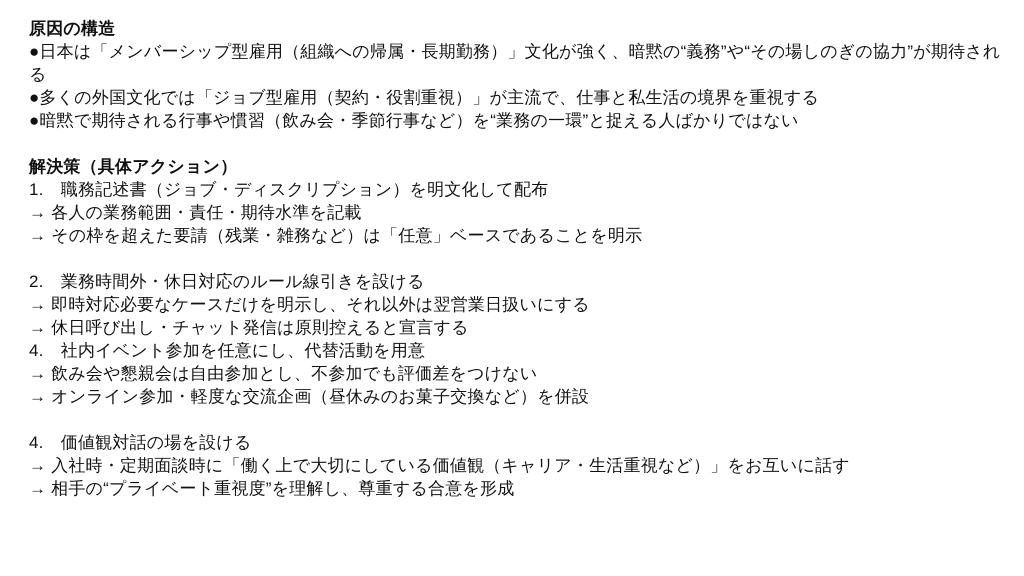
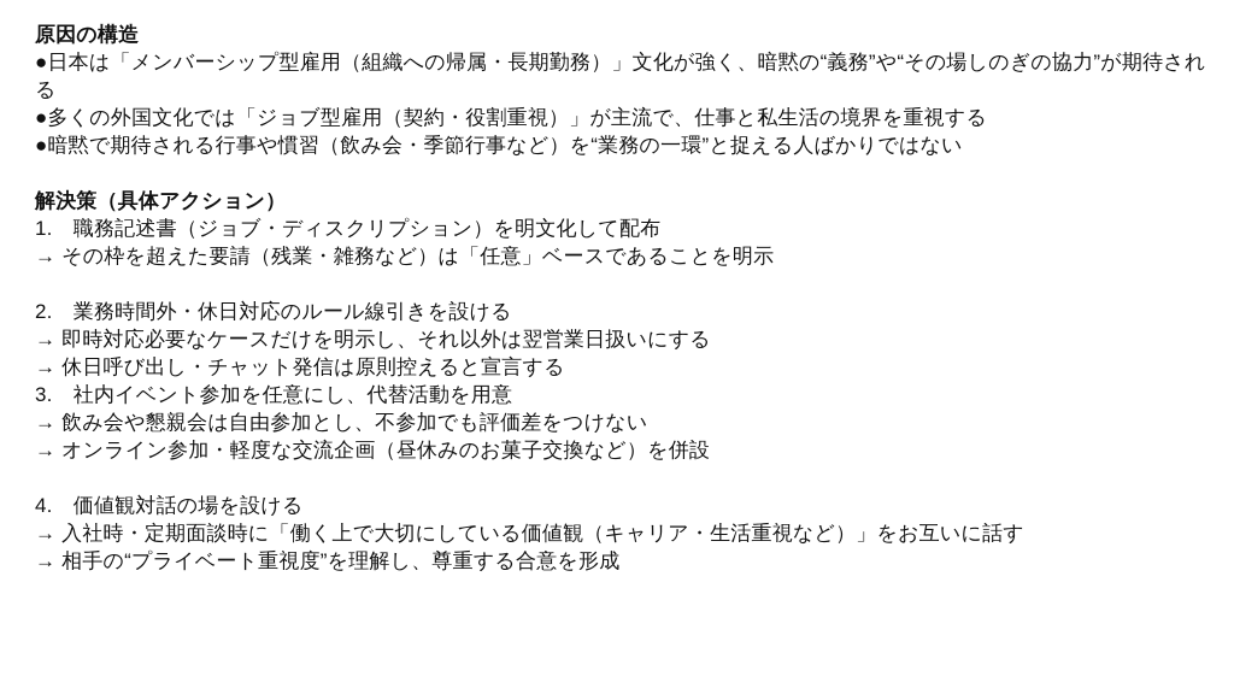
  原因の構造
  ●日本は「メンバーシップ型雇用（組織への帰属・長期勤務）」文化が強く、暗黙の“義務”や“その場しのぎの協力”が期待される
  ●多くの外国文化では「ジョブ型雇用（契約・役割重視）」が主流で、仕事と私生活の境界を重視する
  ●暗黙で期待される行事や慣習（飲み会・季節行事など）を“業務の一環”と捉える人ばかりではない
  解決策（具体アクション）
  1. 職務記述書（ジョブ・ディスクリプション）を明文化して配布
- → 各人の業務範囲・責任・期待水準を記載
  → その枠を超えた要請（残業・雑務など）は「任意」ベースであることを明示
  2. 業務時間外・休日対応のルール線引きを設ける
  → 即時対応必要なケースだけを明示し、それ以外は翌営業日扱いにする
  → 休日呼び出し・チャット発信は原則控えると宣言する
- 4. 社内イベント参加を任意にし、代替活動を用意
+ 3. 社内イベント参加を任意にし、代替活動を用意
  → 飲み会や懇親会は自由参加とし、不参加でも評価差をつけない
  → オンライン参加・軽度な交流企画（昼休みのお菓子交換など）を併設
  4. 価値観対話の場を設ける
  → 入社時・定期面談時に「働く上で大切にしている価値観（キャリア・生活重視など）」をお互いに話す
  → 相手の“プライベート重視度”を理解し、尊重する合意を形成
